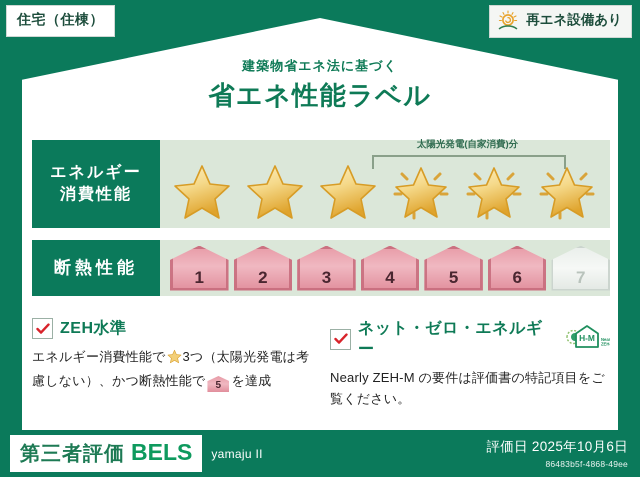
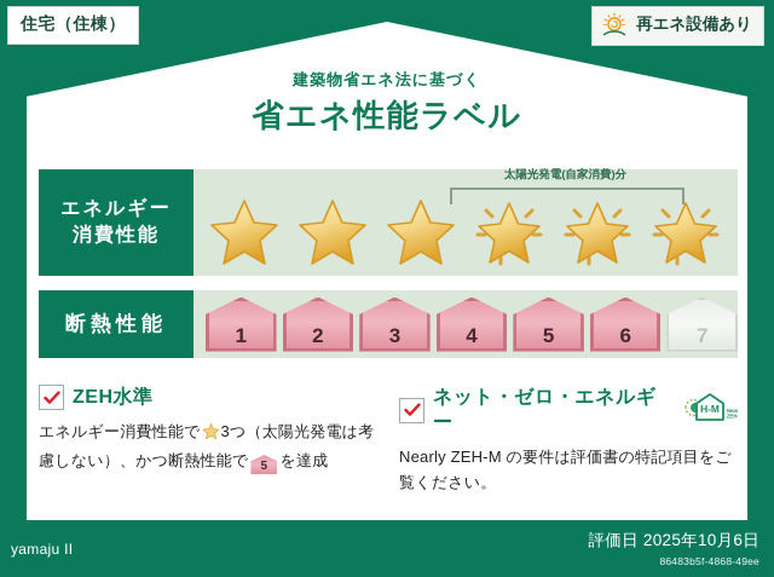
  住宅（住棟）
  再エネ設備あり
  建築物省エネ法に基づく
  省エネ性能ラベル
  エネルギー
  消費性能
  太陽光発電(自家消費)分
  断熱性能
  1
  2
  3
  4
  5
  6
  7
  ZEH水準
  エネルギー消費性能で 3つ（太陽光発電は考慮しない）、かつ断熱性能で 5 を達成
  ネット・ゼロ・エネルギー
  H-M
  Nearly ZEH-M の要件は評価書の特記項目をご覧ください。
- 第三者評価
- BELS
  yamaju II
  評価日 2025年10月6日
  86483b5f-4868-49ee
